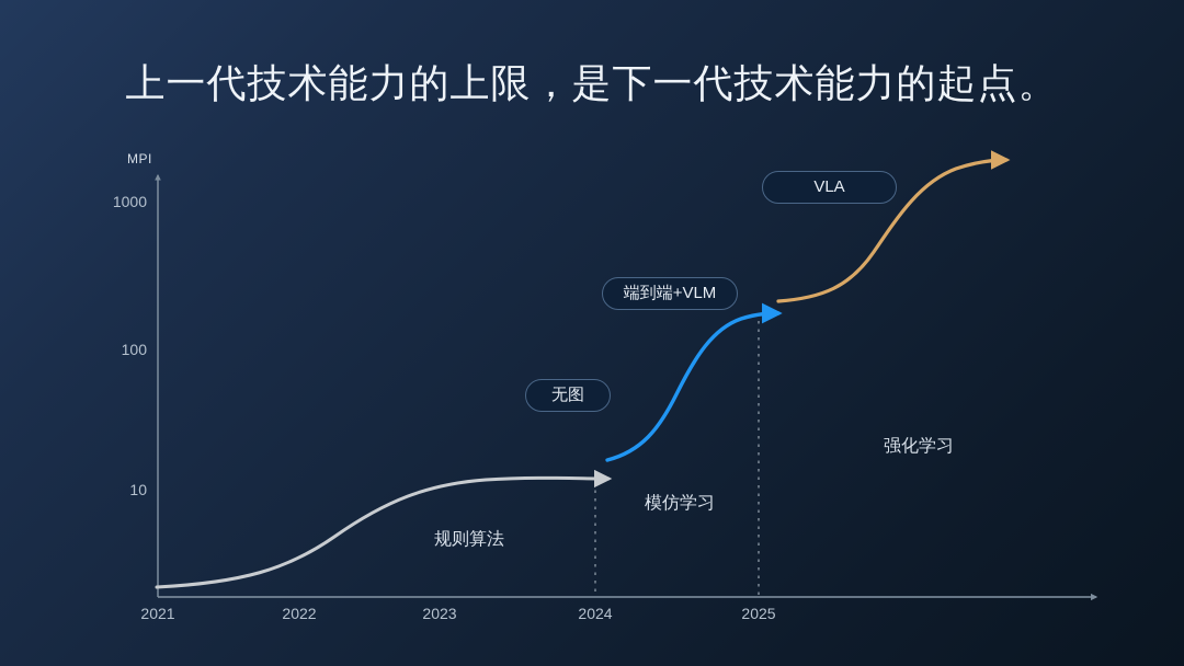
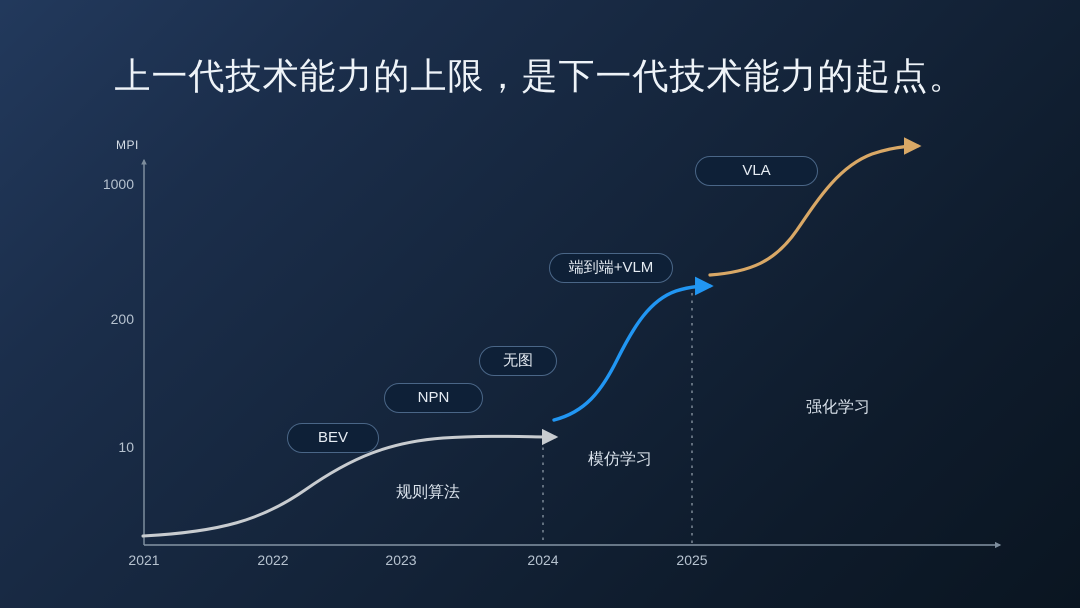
  上一代技术能力的上限，是下一代技术能力的起点。
  MPI
  1000
- 100
+ 200
  10
  2021
  2022
  2023
  2024
  2025
+ BEV
+ NPN
  无图
  端到端+VLM
  VLA
  规则算法
  模仿学习
  强化学习
